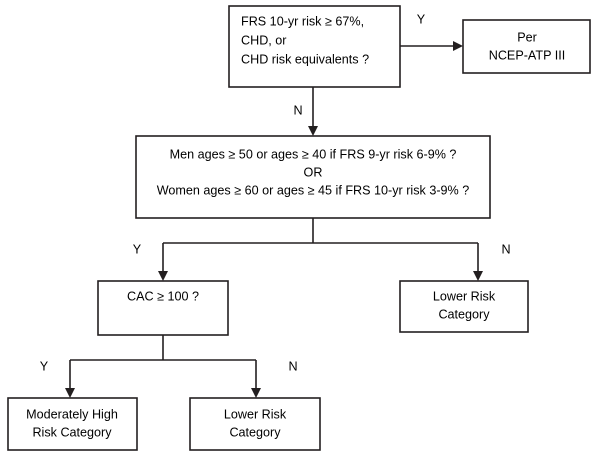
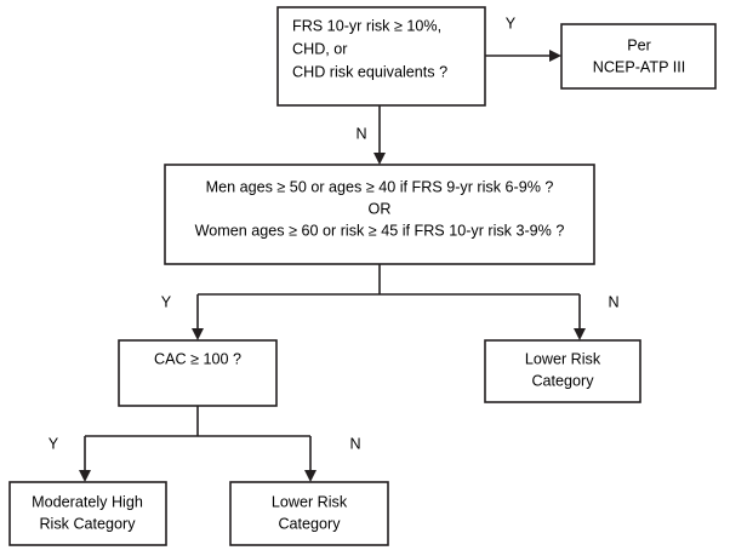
  Y
  N
  Y
  N
  Y
  N
- FRS 10-yr risk ≥ 67%,
+ FRS 10-yr risk ≥ 10%,
  CHD, or
  CHD risk equivalents ?
  Per
  NCEP-ATP III
  Men ages ≥ 50 or ages ≥ 40 if FRS 9-yr risk 6-9% ?
  OR
- Women ages ≥ 60 or ages ≥ 45 if FRS 10-yr risk 3-9% ?
+ Women ages ≥ 60 or risk ≥ 45 if FRS 10-yr risk 3-9% ?
  CAC ≥ 100 ?
  Lower Risk
  Category
  Moderately High
  Risk Category
  Lower Risk
  Category
